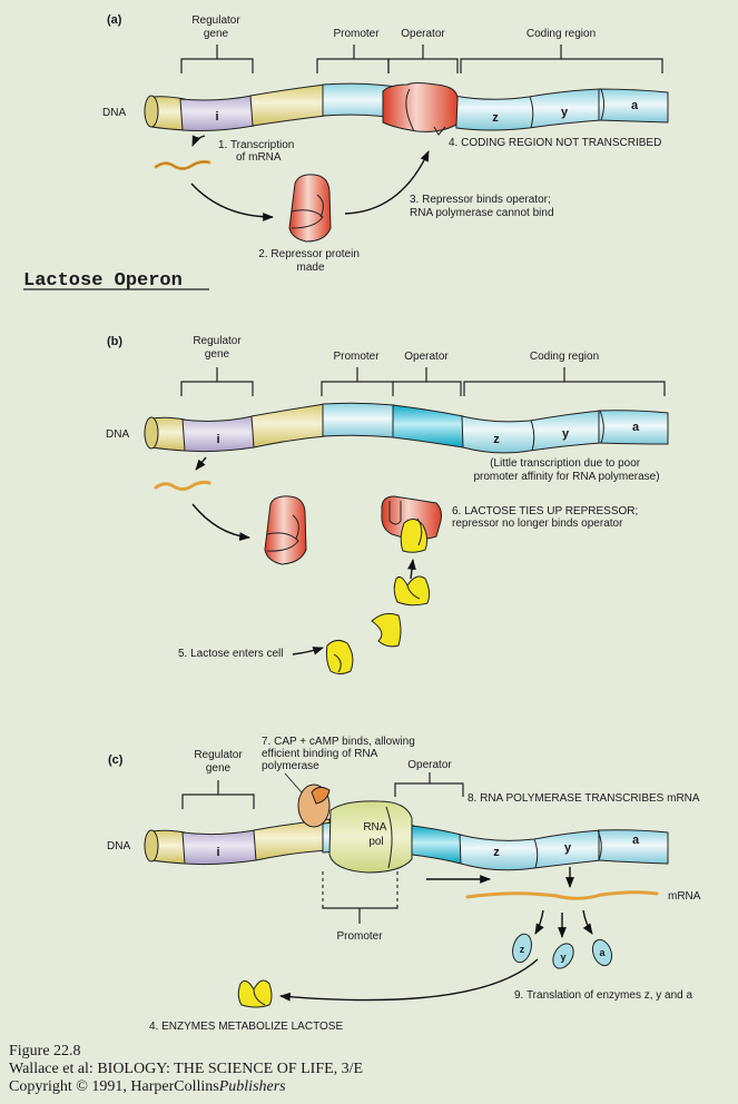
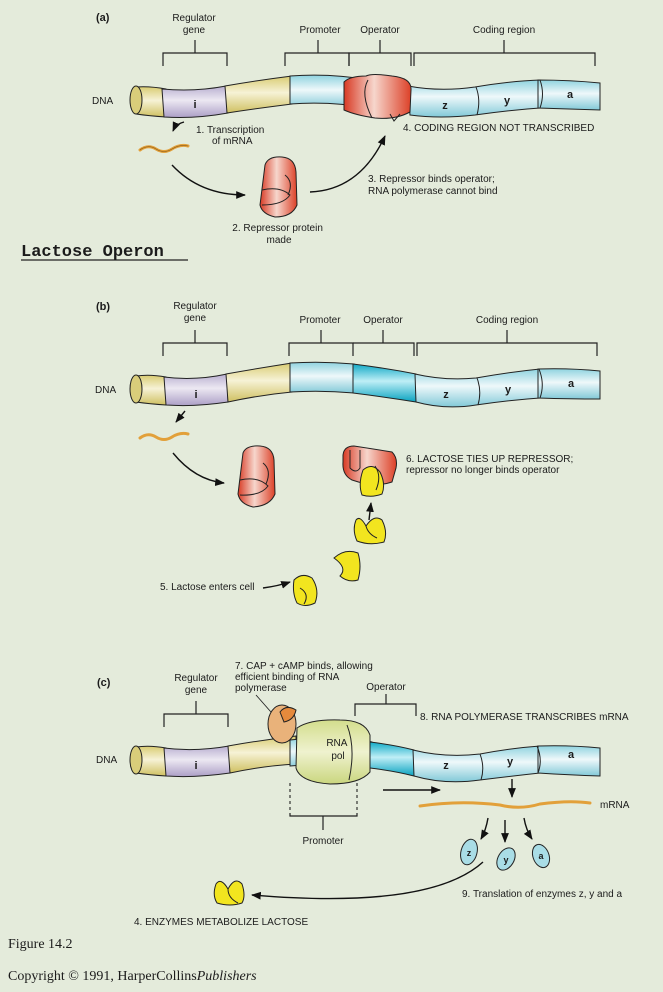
  (a)
  Regulator gene
  Promoter
  Operator
  Coding region
  DNA
  i
  z
  y
  a
  1. Transcription of mRNA
  2. Repressor protein made
  3. Repressor binds operator; RNA polymerase cannot bind
  4. CODING REGION NOT TRANSCRIBED
  Lactose Operon
  (b)
  Regulator gene
  Promoter
  Operator
  Coding region
  DNA
  i
  z
  y
  a
- (Little transcription due to poor promoter affinity for RNA polymerase)
  5. Lactose enters cell
  6. LACTOSE TIES UP REPRESSOR; repressor no longer binds operator
  (c)
  Regulator gene
  7. CAP + cAMP binds, allowing efficient binding of RNA polymerase
  Operator
  8. RNA POLYMERASE TRANSCRIBES mRNA
  DNA
  RNA pol
  z
  y
  a
  i
  Promoter
  mRNA
  z
  y
  a
  9. Translation of enzymes z, y and a
  4. ENZYMES METABOLIZE LACTOSE
- Figure 22.8
+ Figure 14.2
- Wallace et al: BIOLOGY: THE SCIENCE OF LIFE, 3/E
  Copyright © 1991, HarperCollinsPublishers
